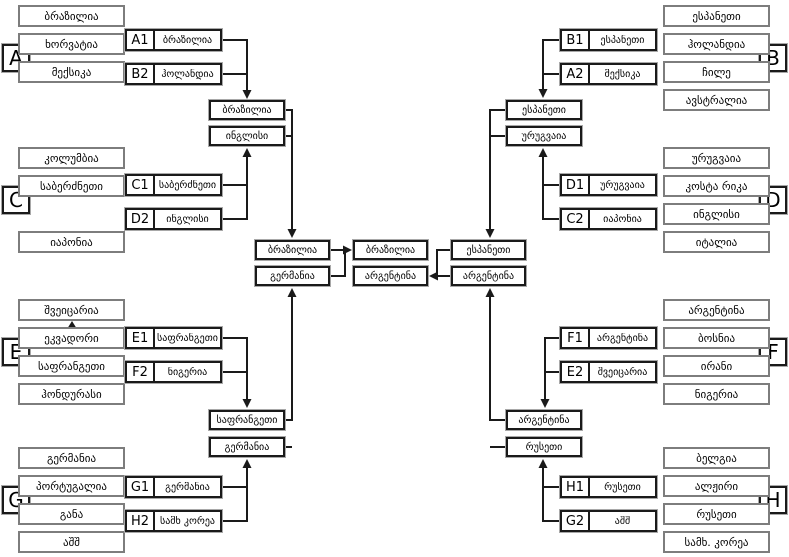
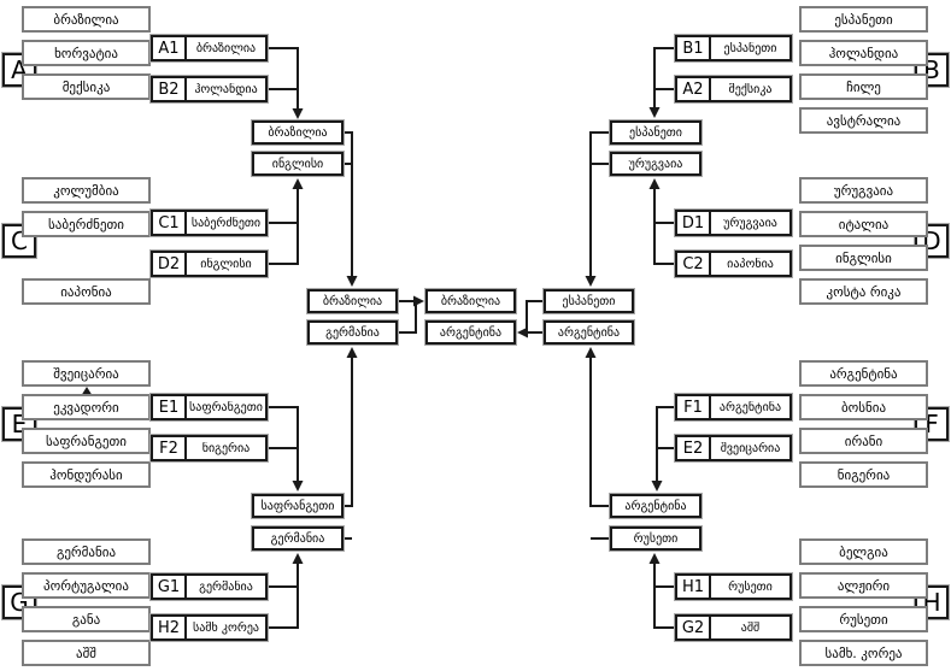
  A
  ბრაზილია
  ხორვატია
  მექსიკა
  C
  კოლუმბია
  საბერძნეთი
  იაპონია
  E
  შვეიცარია
  ეკვადორი
  საფრანგეთი
  ჰონდურასი
  G
  გერმანია
  პორტუგალია
  განა
  აშშ
  B
  ესპანეთი
  ჰოლანდია
  ჩილე
  ავსტრალია
  D
  ურუგვაია
- კოსტა რიკა
+ იტალია
  ინგლისი
- იტალია
+ კოსტა რიკა
  F
  არგენტინა
  ბოსნია
  ირანი
  ნიგერია
  H
  ბელგია
  ალჟირი
  რუსეთი
  სამხ. კორეა
  A1
  ბრაზილია
  B2
  ჰოლანდია
  C1
  საბერძნეთი
  D2
  ინგლისი
  E1
  საფრანგეთი
  F2
  ნიგერია
  G1
  გერმანია
  H2
  სამხ კორეა
  B1
  ესპანეთი
  A2
  მექსიკა
  D1
  ურუგვაია
  C2
  იაპონია
  F1
  არგენტინა
  E2
  შვეიცარია
  H1
  რუსეთი
  G2
  აშშ
  ბრაზილია
  ინგლისი
  საფრანგეთი
  გერმანია
  ესპანეთი
  ურუგვაია
  არგენტინა
  რუსეთი
  ბრაზილია
  გერმანია
  ესპანეთი
  არგენტინა
  ბრაზილია
  არგენტინა
